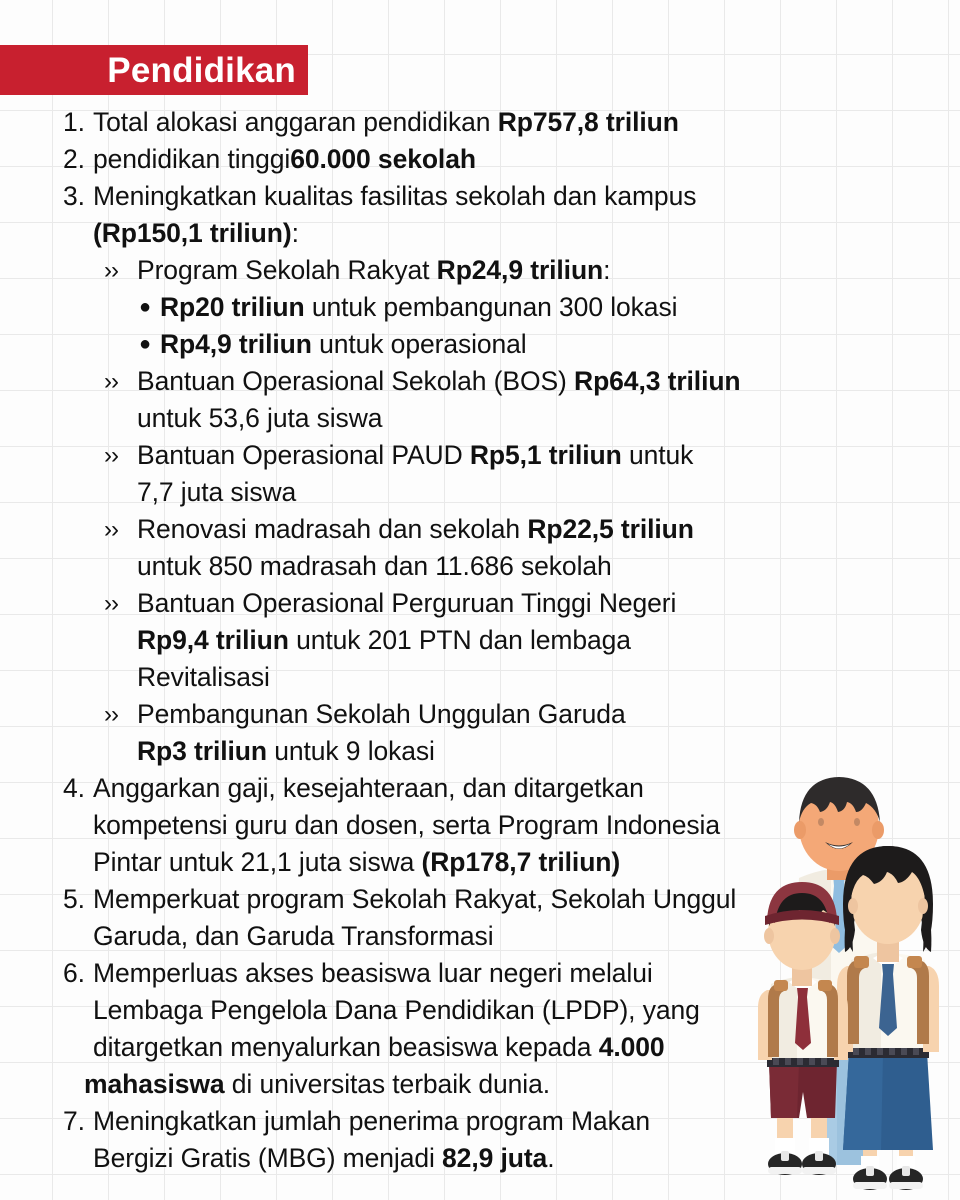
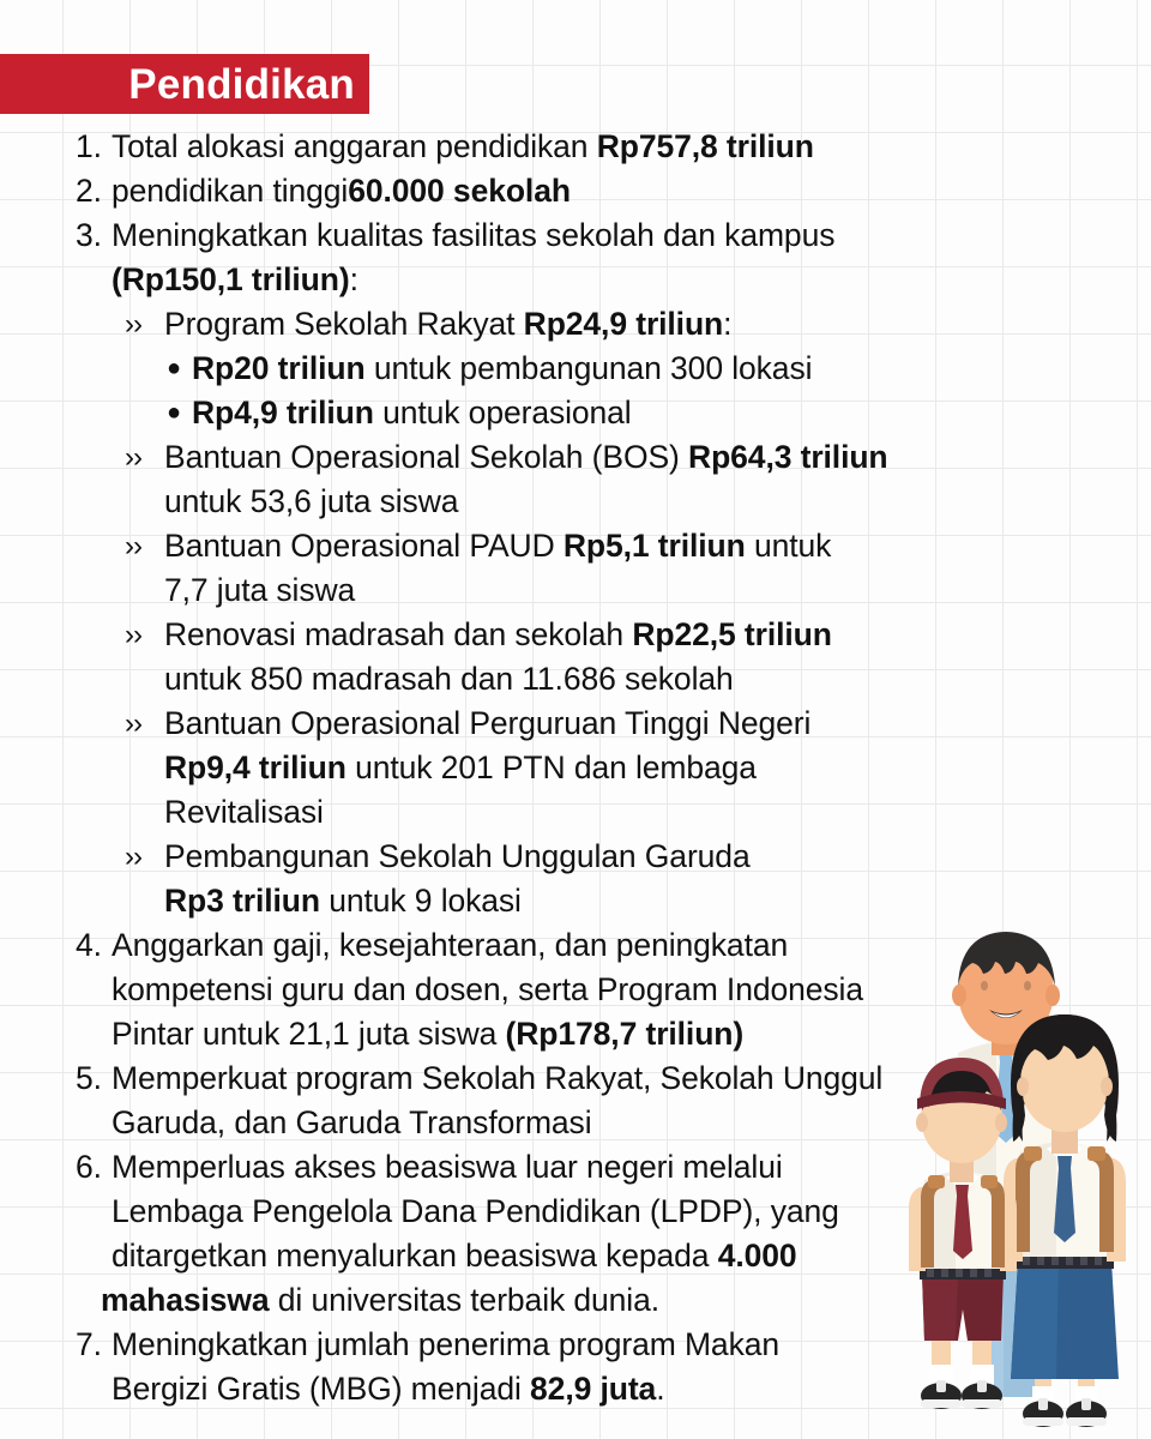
  Pendidikan
  1.
  Total alokasi anggaran pendidikan Rp757,8 triliun
  2.
  pendidikan tinggi60.000 sekolah
  3.
  Meningkatkan kualitas fasilitas sekolah dan kampus
  (Rp150,1 triliun):
  ››
  Program Sekolah Rakyat Rp24,9 triliun:
  ●
  Rp20 triliun untuk pembangunan 300 lokasi
  ●
  Rp4,9 triliun untuk operasional
  ››
  Bantuan Operasional Sekolah (BOS) Rp64,3 triliun
  untuk 53,6 juta siswa
  ››
  Bantuan Operasional PAUD Rp5,1 triliun untuk
  7,7 juta siswa
  ››
  Renovasi madrasah dan sekolah Rp22,5 triliun
  untuk 850 madrasah dan 11.686 sekolah
  ››
  Bantuan Operasional Perguruan Tinggi Negeri
  Rp9,4 triliun untuk 201 PTN dan lembaga
  Revitalisasi
  ››
  Pembangunan Sekolah Unggulan Garuda
  Rp3 triliun untuk 9 lokasi
  4.
- Anggarkan gaji, kesejahteraan, dan ditargetkan
+ Anggarkan gaji, kesejahteraan, dan peningkatan
  kompetensi guru dan dosen, serta Program Indonesia
  Pintar untuk 21,1 juta siswa (Rp178,7 triliun)
  5.
  Memperkuat program Sekolah Rakyat, Sekolah Unggul
  Garuda, dan Garuda Transformasi
  6.
  Memperluas akses beasiswa luar negeri melalui
  Lembaga Pengelola Dana Pendidikan (LPDP), yang
  ditargetkan menyalurkan beasiswa kepada 4.000
  mahasiswa di universitas terbaik dunia.
  7.
  Meningkatkan jumlah penerima program Makan
  Bergizi Gratis (MBG) menjadi 82,9 juta.
